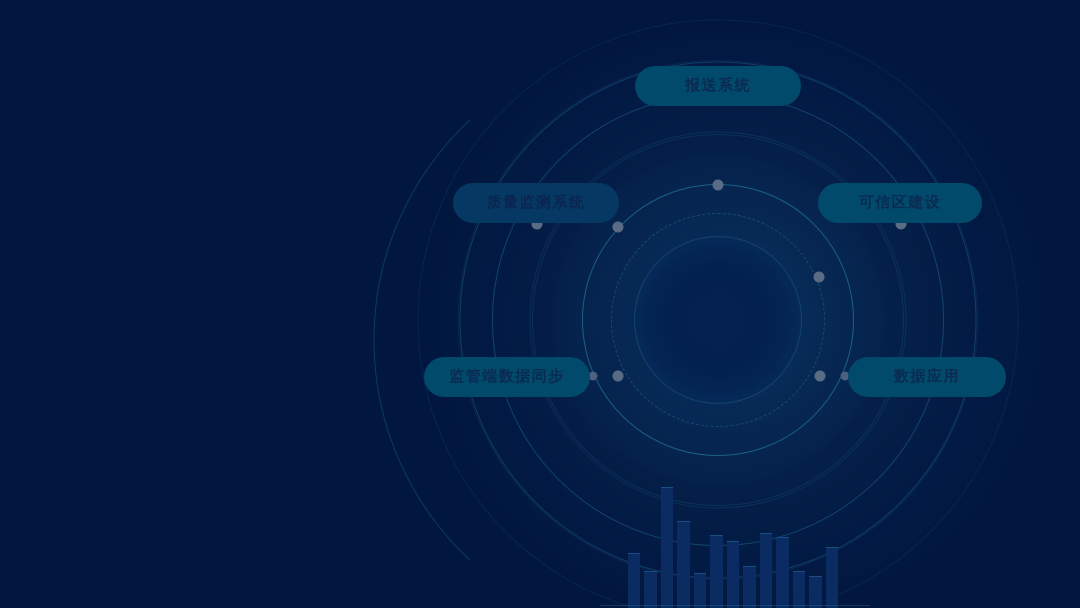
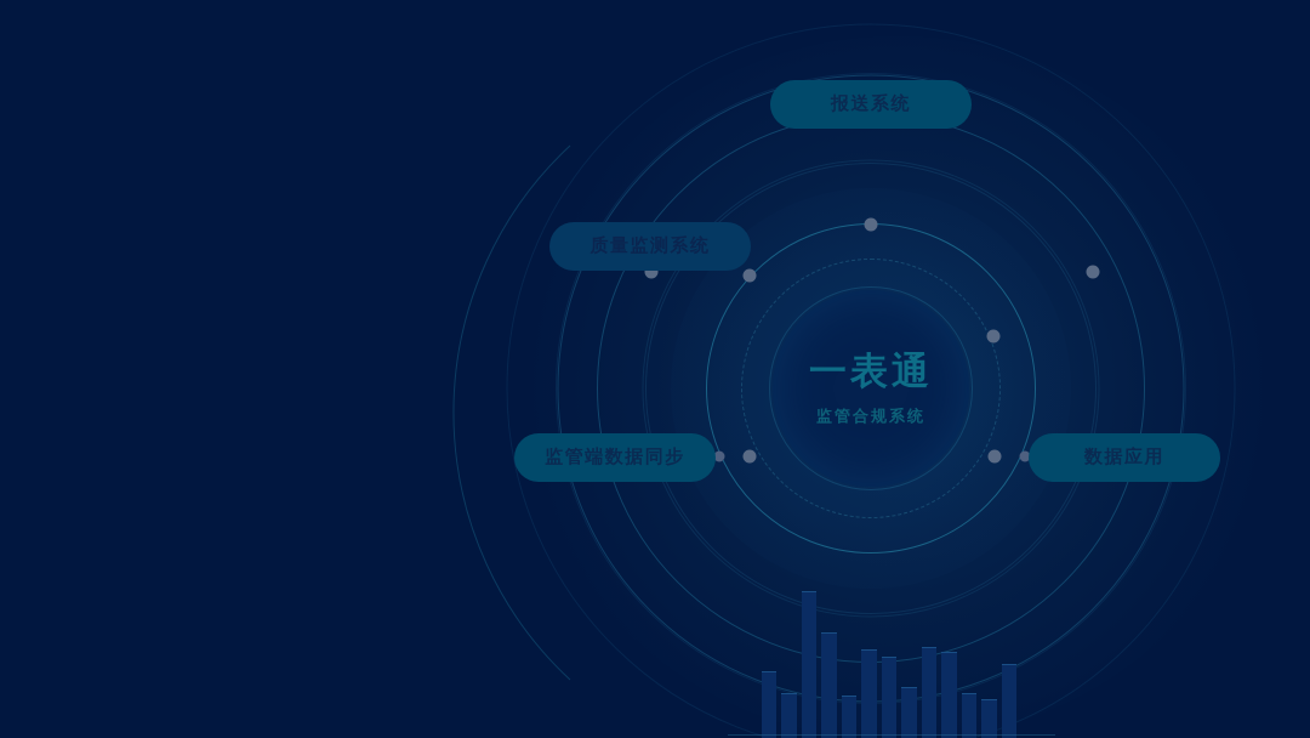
+ 一表通
+ 监管合规系统
  报送系统
- 可信区建设
  监管端数据同步
  数据应用
